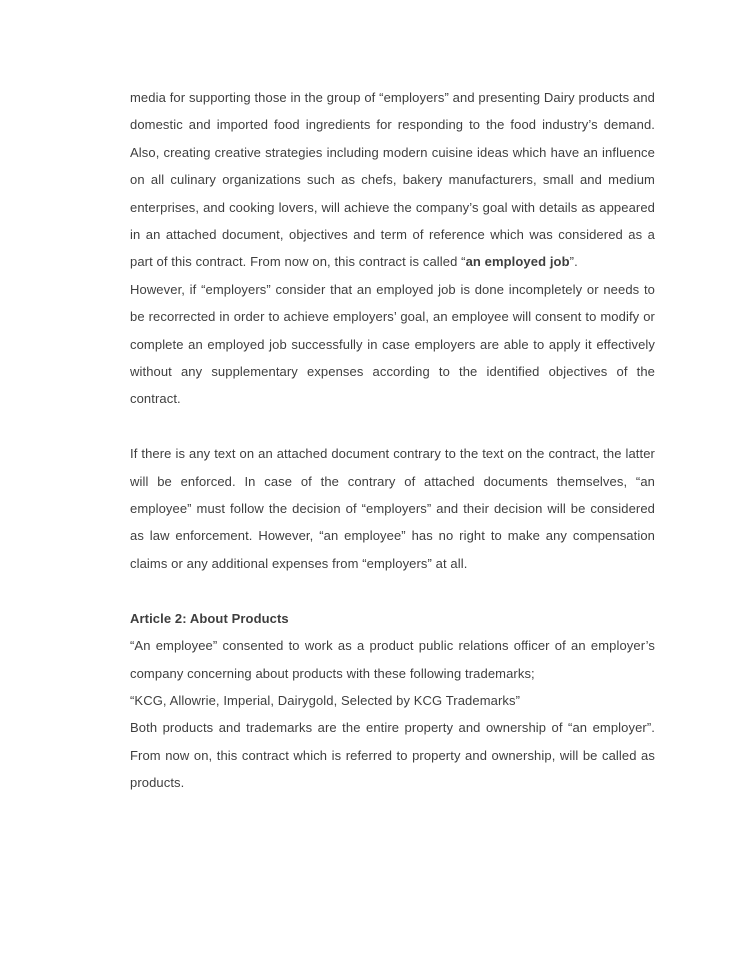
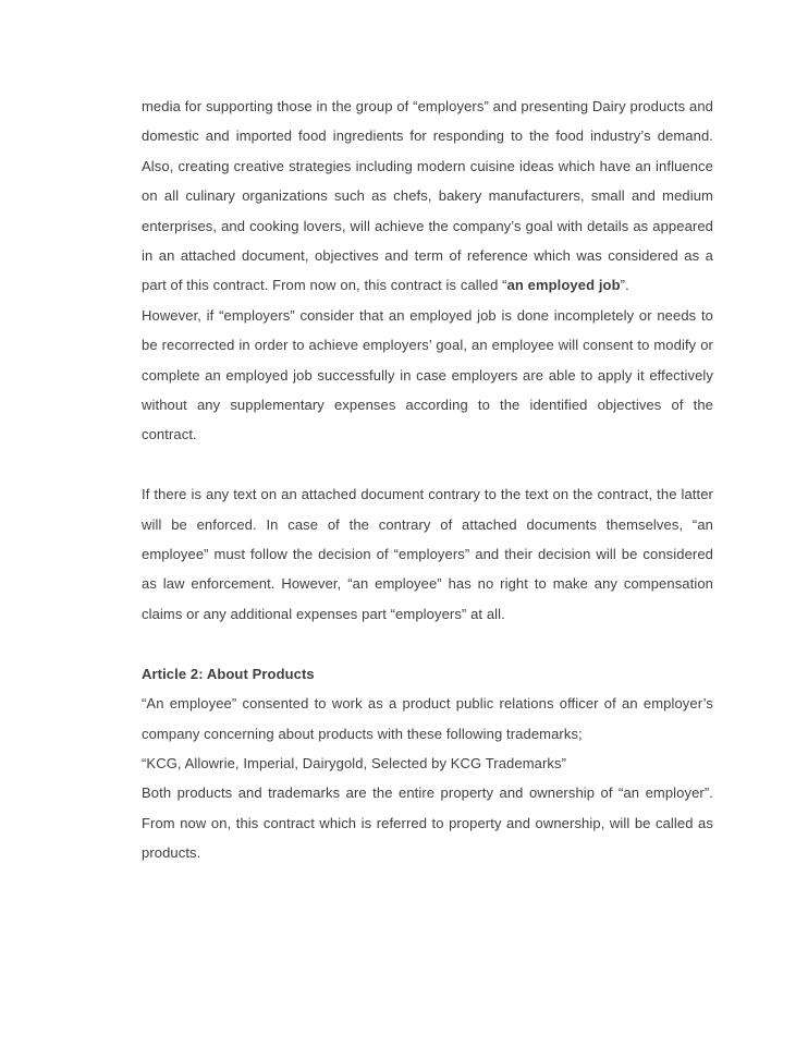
  media for supporting those in the group of “employers” and presenting Dairy products and domestic and imported food ingredients for responding to the food industry’s demand. Also, creating creative strategies including modern cuisine ideas which have an influence on all culinary organizations such as chefs, bakery manufacturers, small and medium enterprises, and cooking lovers, will achieve the company’s goal with details as appeared in an attached document, objectives and term of reference which was considered as a part of this contract. From now on, this contract is called “an employed job”.
  However, if “employers” consider that an employed job is done incompletely or needs to be recorrected in order to achieve employers’ goal, an employee will consent to modify or complete an employed job successfully in case employers are able to apply it effectively without any supplementary expenses according to the identified objectives of the contract.
- If there is any text on an attached document contrary to the text on the contract, the latter will be enforced. In case of the contrary of attached documents themselves, “an employee” must follow the decision of “employers” and their decision will be considered as law enforcement. However, “an employee” has no right to make any compensation claims or any additional expenses from “employers” at all.
+ If there is any text on an attached document contrary to the text on the contract, the latter will be enforced. In case of the contrary of attached documents themselves, “an employee” must follow the decision of “employers” and their decision will be considered as law enforcement. However, “an employee” has no right to make any compensation claims or any additional expenses part “employers” at all.
  Article 2: About Products
  “An employee” consented to work as a product public relations officer of an employer’s company concerning about products with these following trademarks;
  “KCG, Allowrie, Imperial, Dairygold, Selected by KCG Trademarks”
  Both products and trademarks are the entire property and ownership of “an employer”. From now on, this contract which is referred to property and ownership, will be called as products.
